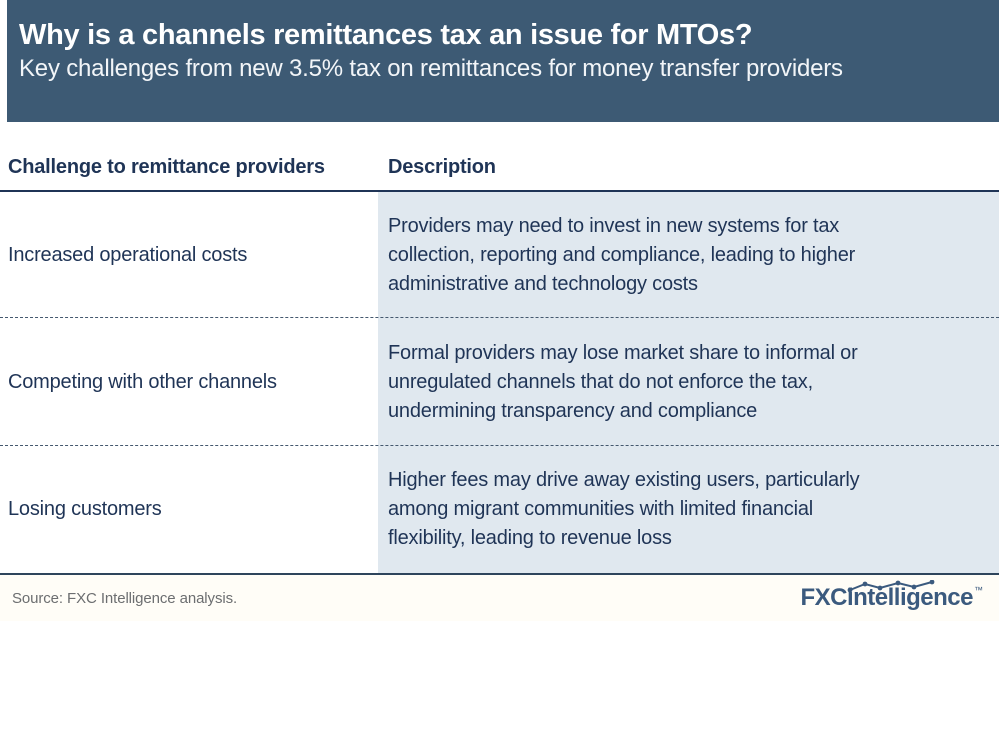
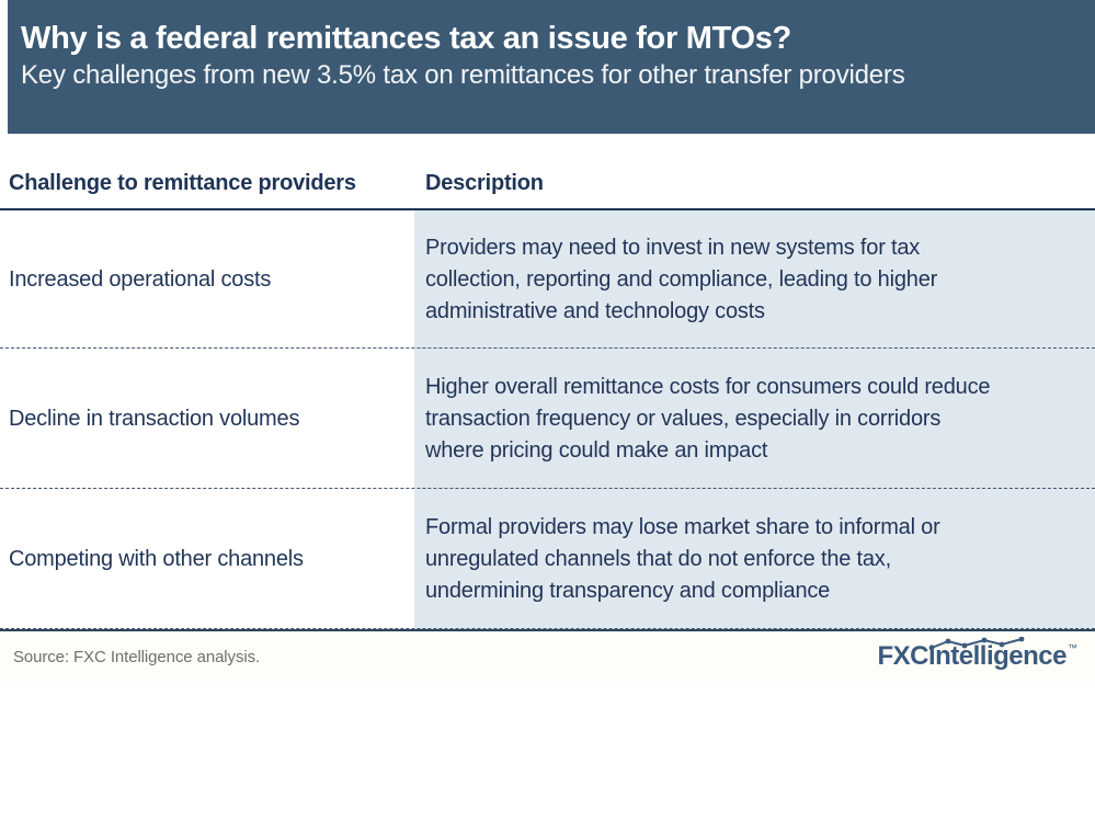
- Why is a channels remittances tax an issue for MTOs?
+ Why is a federal remittances tax an issue for MTOs?
- Key challenges from new 3.5% tax on remittances for money transfer providers
+ Key challenges from new 3.5% tax on remittances for other transfer providers
  Challenge to remittance providers
  Description
  Increased operational costs
  Providers may need to invest in new systems for tax
  collection, reporting and compliance, leading to higher
  administrative and technology costs
+ Decline in transaction volumes
+ Higher overall remittance costs for consumers could reduce
+ transaction frequency or values, especially in corridors
+ where pricing could make an impact
  Competing with other channels
  Formal providers may lose market share to informal or
  unregulated channels that do not enforce the tax,
  undermining transparency and compliance
- Losing customers
- Higher fees may drive away existing users, particularly
- among migrant communities with limited financial
- flexibility, leading to revenue loss
  Source: FXC Intelligence analysis.
  FXCintelligence
  ™
